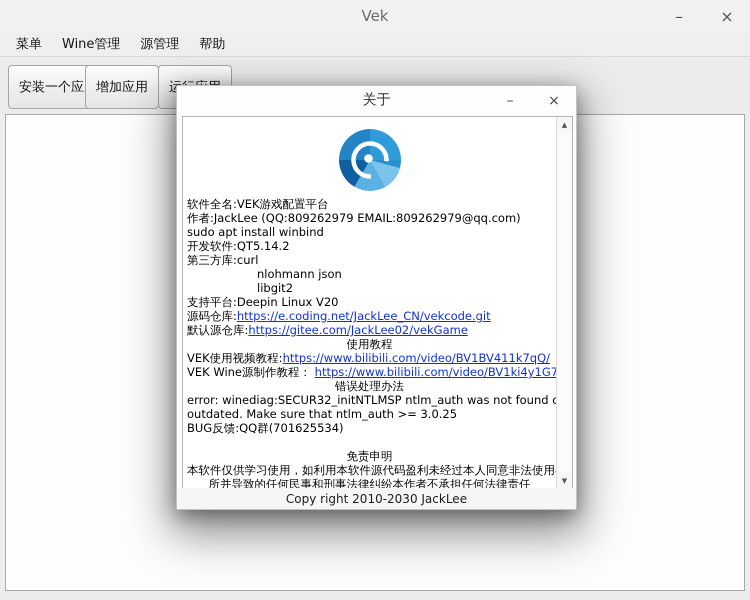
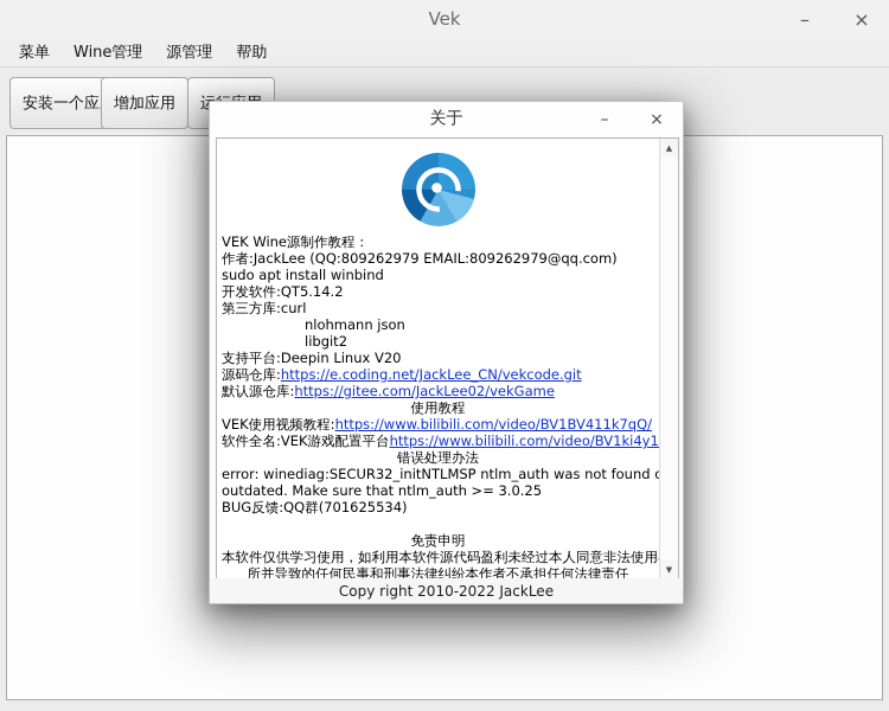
  Vek
  –
  ×
  菜单
  Wine管理
  源管理
  帮助
  安装一个应
  增加应用
  关于
  –
  ×
- 软件全名:VEK游戏配置平台
+ VEK Wine源制作教程：
  作者:JackLee (QQ:809262979 EMAIL:809262979@qq.com)
  sudo apt install winbind
  开发软件:QT5.14.2
  第三方库:curl
  nlohmann json
  libgit2
  支持平台:Deepin Linux V20
  源码仓库:https://e.coding.net/JackLee_CN/vekcode.git
  默认源仓库:https://gitee.com/JackLee02/vekGame
  使用教程
  VEK使用视频教程:https://www.bilibili.com/video/BV1BV411k7qQ/
- VEK Wine源制作教程： https://www.bilibili.com/video/BV1ki4y1G7
+ 软件全名:VEK游戏配置平台https://www.bilibili.com/video/BV1ki4y1
  错误处理办法
  error: winediag:SECUR32_initNTLMSP ntlm_auth was not found
  outdated. Make sure that ntlm_auth >= 3.0.25
  BUG反馈:QQ群(701625534)
  免责申明
  本软件仅供学习使用，如利用本软件源代码盈利未经过本人同意非法使用
  所并导致的任何民事和刑事法律纠纷本作者不承担任何法律责任
  ▲
  ▼
- Copy right 2010-2030 JackLee
+ Copy right 2010-2022 JackLee
